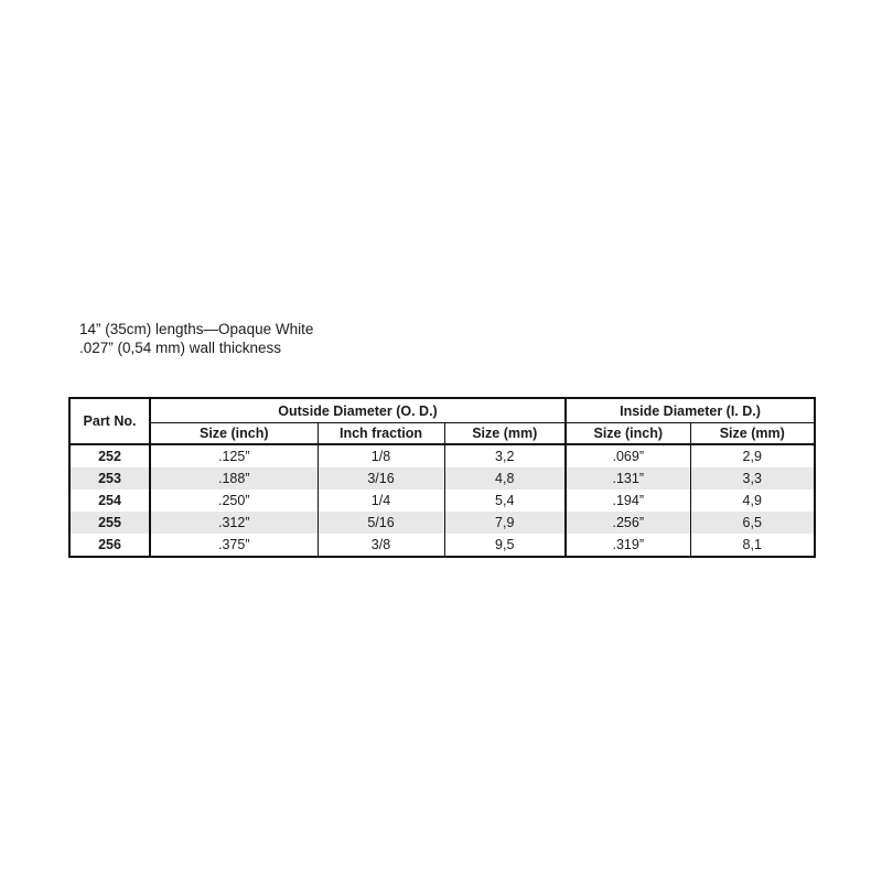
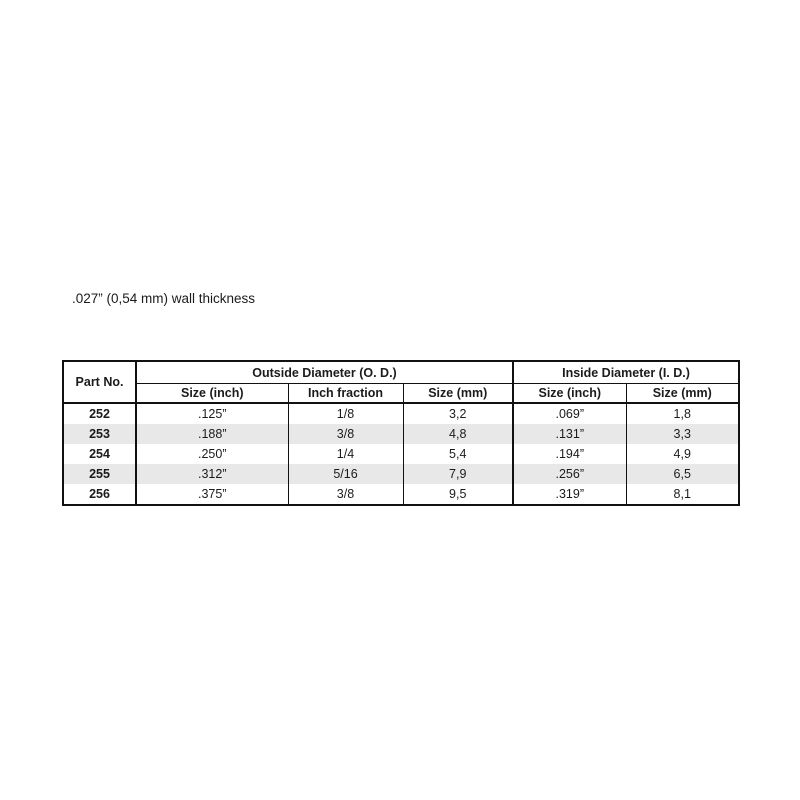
- 14” (35cm) lengths—Opaque White
  .027” (0,54 mm) wall thickness
  Part No.	Outside Diameter (O. D.)	Inside Diameter (I. D.)
  Size (inch)	Inch fraction	Size (mm)	Size (inch)	Size (mm)
- 252	.125”	1/8	3,2	.069”	2,9
+ 252	.125”	1/8	3,2	.069”	1,8
- 253	.188”	3/16	4,8	.131”	3,3
+ 253	.188”	3/8	4,8	.131”	3,3
  254	.250”	1/4	5,4	.194”	4,9
  255	.312”	5/16	7,9	.256”	6,5
  256	.375”	3/8	9,5	.319”	8,1
